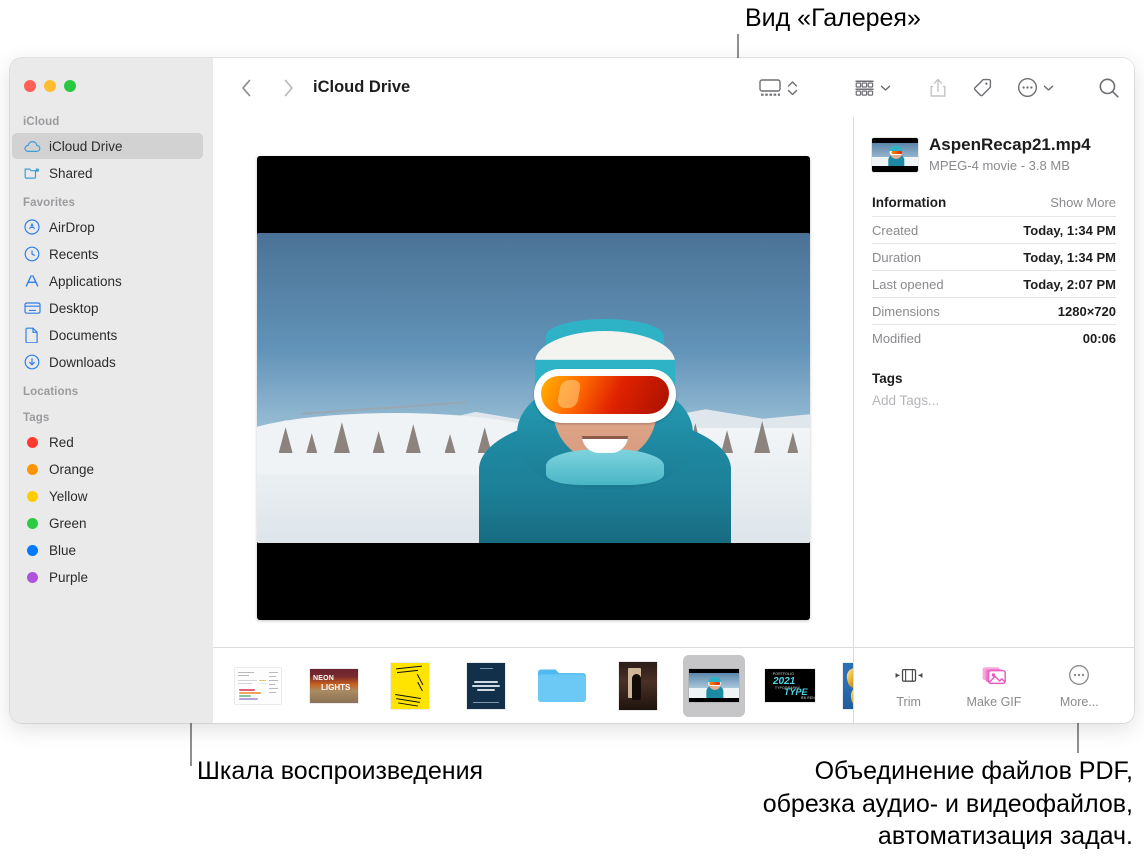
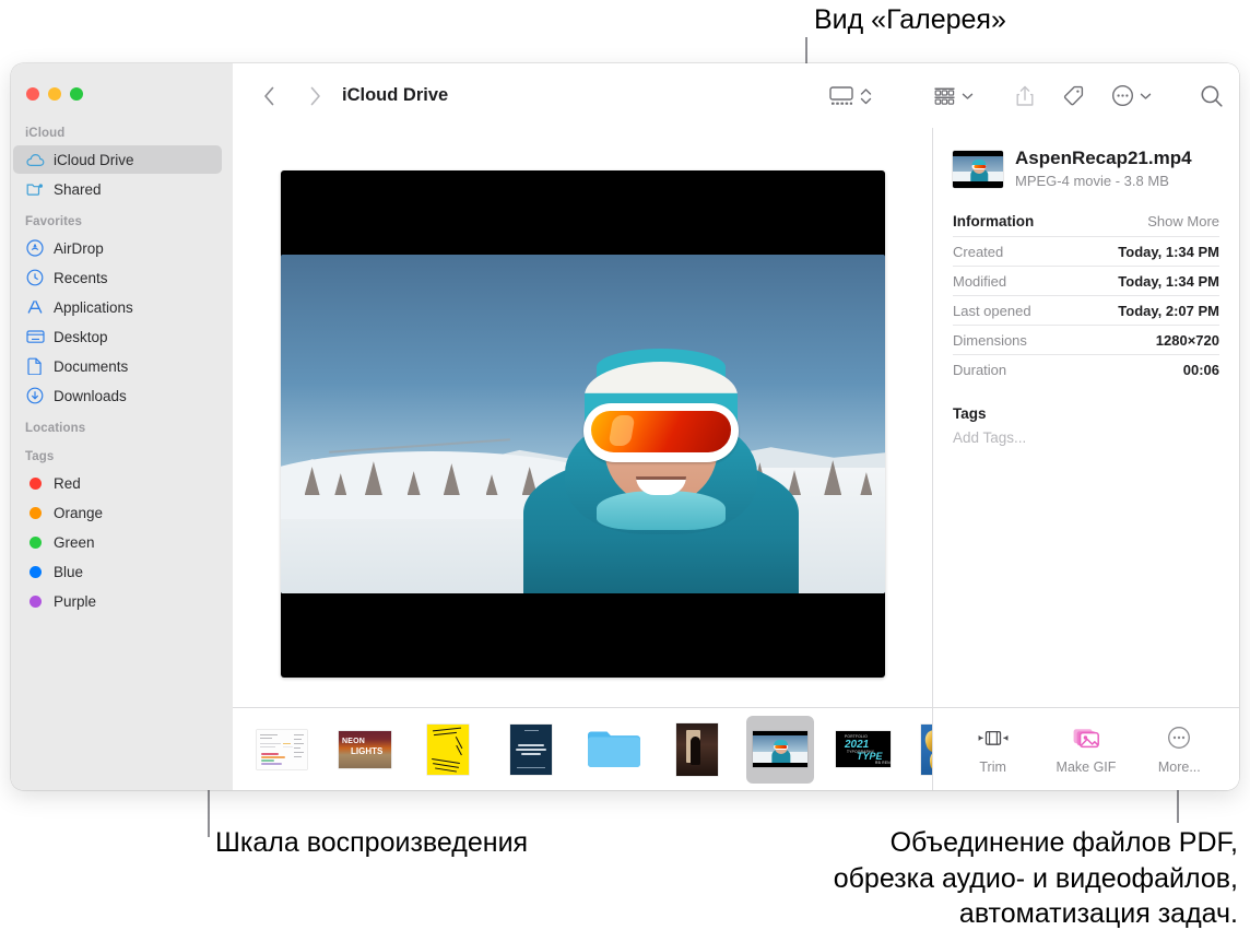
  Вид «Галерея»
  Шкала воспроизведения
  Объединение файлов PDF,
  обрезка аудио- и видеофайлов,
  автоматизация задач.
  iCloud
  iCloud Drive
  Shared
  Favorites
  AirDrop
  Recents
  Applications
  Desktop
  Documents
  Downloads
  Locations
  Tags
  Red
  Orange
- Yellow
  Green
  Blue
  Purple
  iCloud Drive
  LIGHTS
  2021
  TYPE
  AspenRecap21.mp4
  MPEG-4 movie - 3.8 MB
  Information
  Show More
  Created
  Today, 1:34 PM
- Duration
+ Modified
  Today, 1:34 PM
  Last opened
  Today, 2:07 PM
  Dimensions
  1280×720
- Modified
+ Duration
  00:06
  Tags
  Add Tags...
  Trim
  Make GIF
  More...
